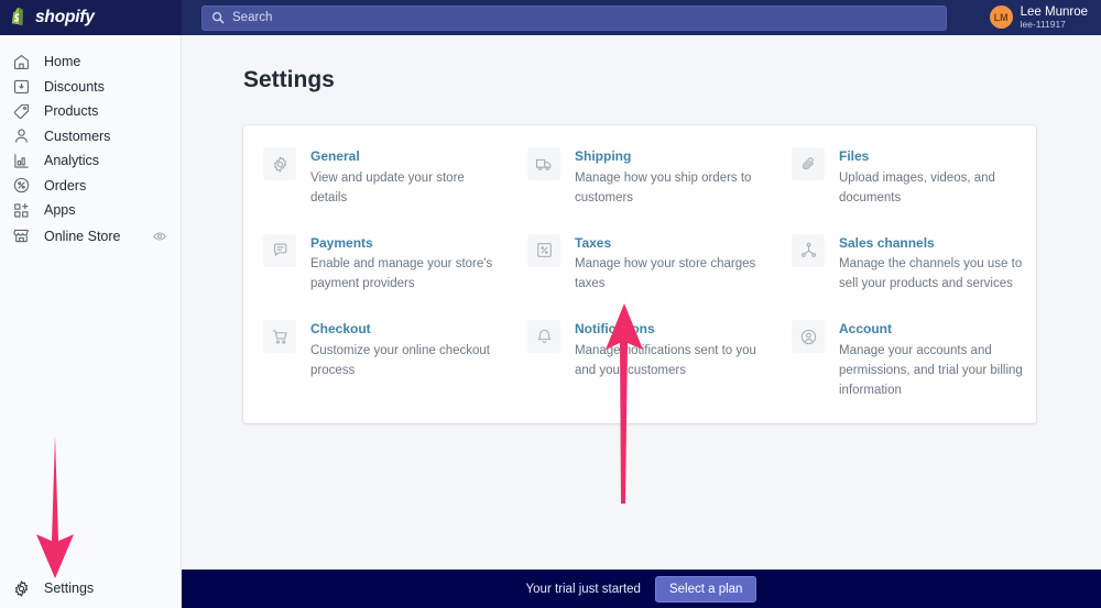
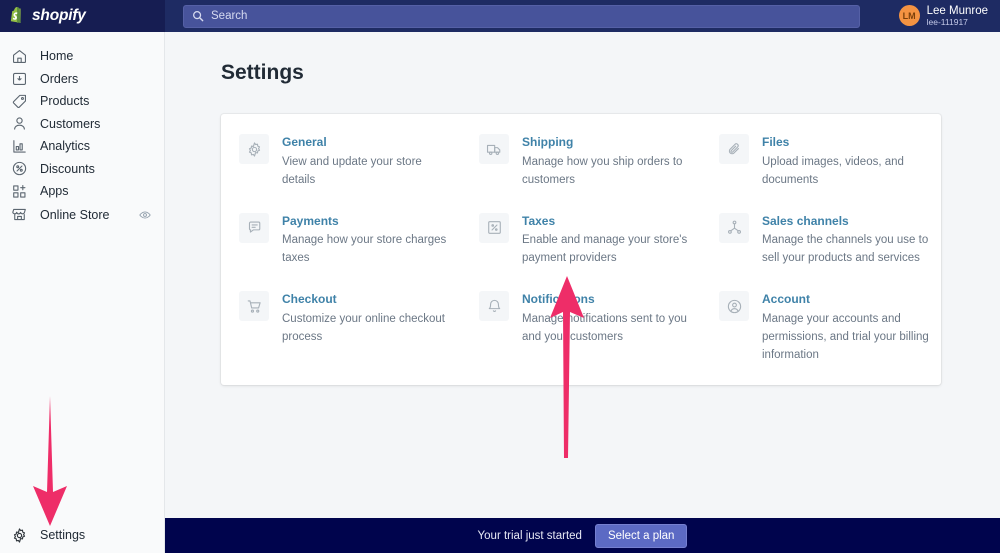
  shopify
  Search
  LM
  Lee Munroe
  lee-111917
  Home
- Discounts
+ Orders
  Products
  Customers
  Analytics
- Orders
+ Discounts
  Apps
  Online Store
  Settings
  Settings
  General
  View and update your store details
  Payments
- Enable and manage your store's payment providers
+ Manage how your store charges taxes
  Checkout
  Customize your online checkout process
  Shipping
  Manage how you ship orders to customers
  Taxes
- Manage how your store charges taxes
+ Enable and manage your store's payment providers
  Notificons
  Manage notifications sent to you and you customers
  Files
  Upload images, videos, and documents
  Sales channels
  Manage the channels you use to sell your products and services
  Account
  Manage your accounts and permissions, and trial your billing information
  Your trial just started
  Select a plan
